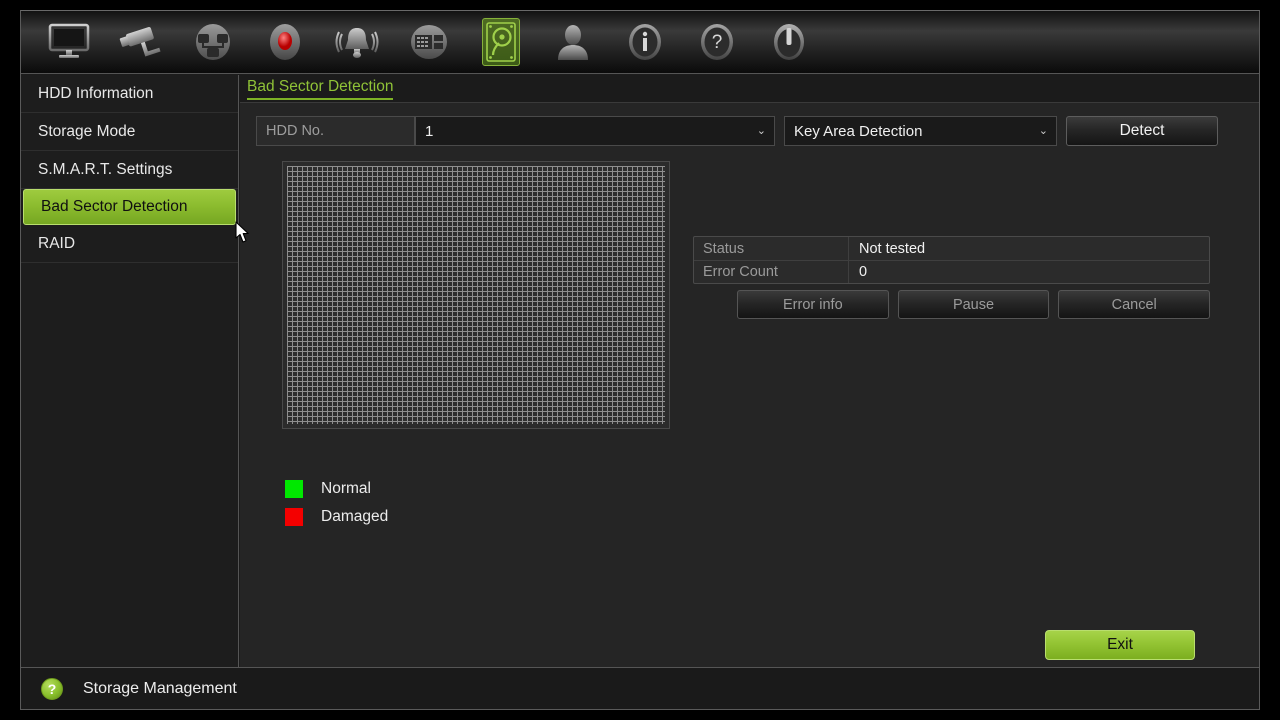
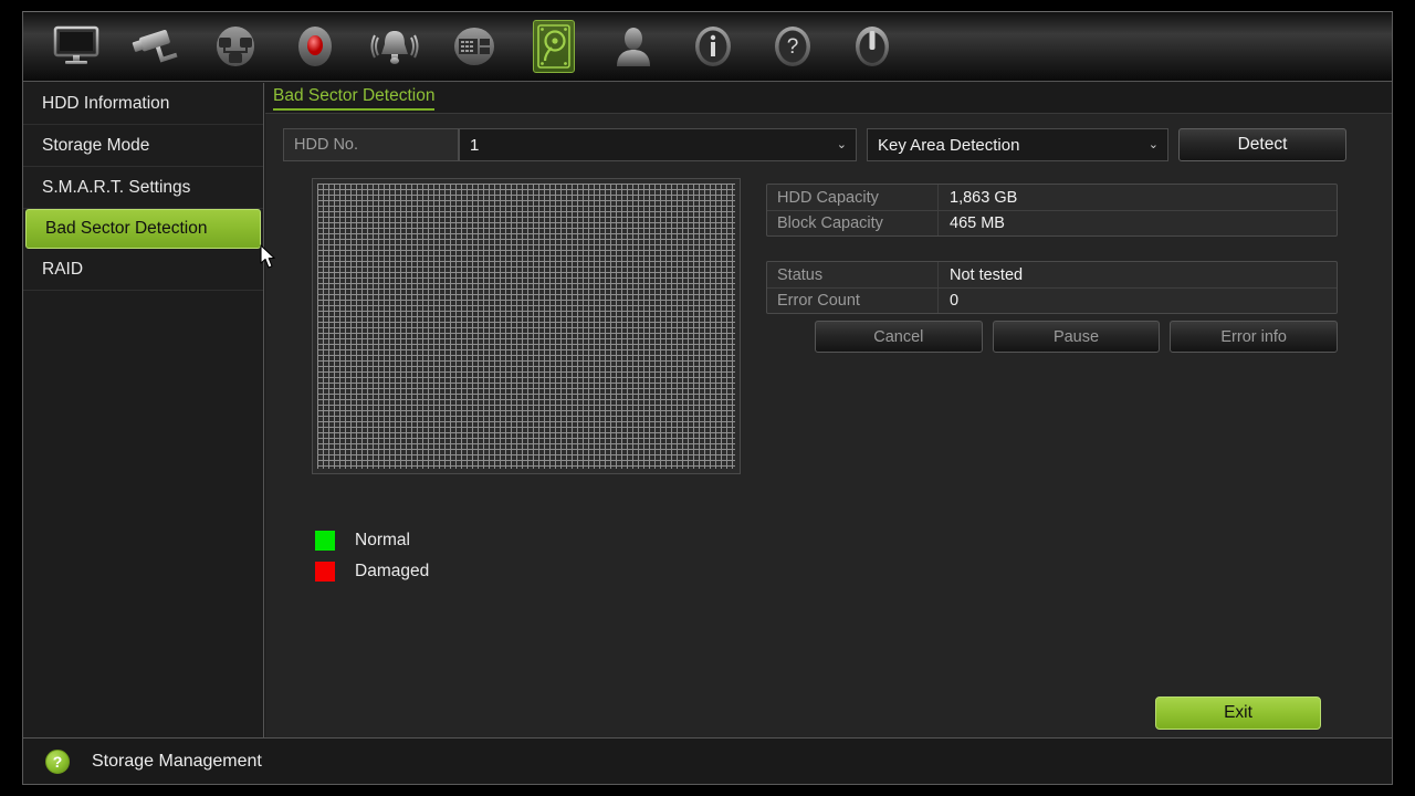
  ?
  HDD Information
  Storage Mode
  S.M.A.R.T. Settings
  Bad Sector Detection
  RAID
  Bad Sector Detection
  HDD No.
  1
  ⌄
  Key Area Detection
  ⌄
  Detect
+ HDD Capacity
+ 1,863 GB
+ Block Capacity
+ 465 MB
  Status
  Not tested
  Error Count
  0
- Error info
+ Cancel
  Pause
- Cancel
+ Error info
  Normal
  Damaged
  Exit
  ?
  Storage Management
